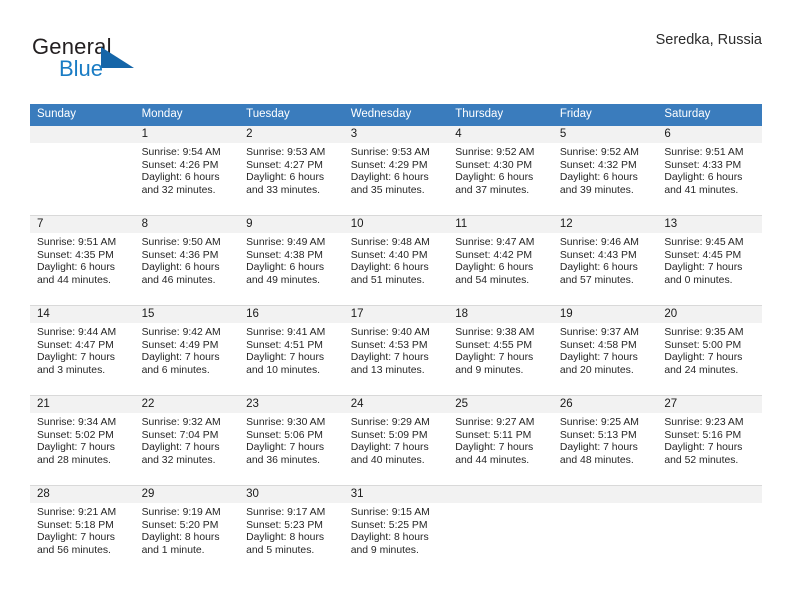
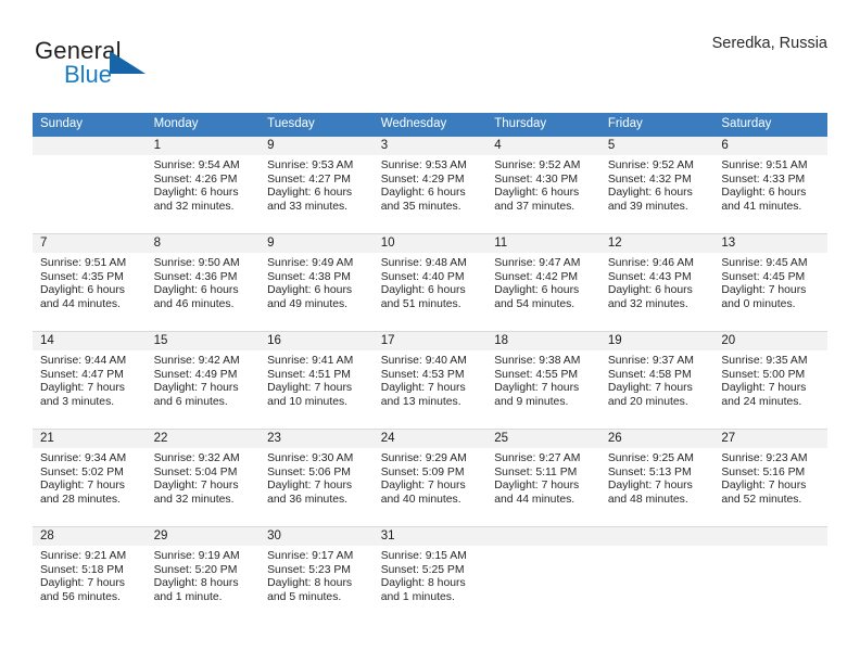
  General
  Blue
  Seredka, Russia
  Sunday	Monday	Tuesday	Wednesday	Thursday	Friday	Saturday
- 	1Sunrise: 9:54 AMSunset: 4:26 PMDaylight: 6 hoursand 32 minutes.	2Sunrise: 9:53 AMSunset: 4:27 PMDaylight: 6 hoursand 33 minutes.	3Sunrise: 9:53 AMSunset: 4:29 PMDaylight: 6 hoursand 35 minutes.	4Sunrise: 9:52 AMSunset: 4:30 PMDaylight: 6 hoursand 37 minutes.	5Sunrise: 9:52 AMSunset: 4:32 PMDaylight: 6 hoursand 39 minutes.	6Sunrise: 9:51 AMSunset: 4:33 PMDaylight: 6 hoursand 41 minutes.
+ 	1Sunrise: 9:54 AMSunset: 4:26 PMDaylight: 6 hoursand 32 minutes.	9Sunrise: 9:53 AMSunset: 4:27 PMDaylight: 6 hoursand 33 minutes.	3Sunrise: 9:53 AMSunset: 4:29 PMDaylight: 6 hoursand 35 minutes.	4Sunrise: 9:52 AMSunset: 4:30 PMDaylight: 6 hoursand 37 minutes.	5Sunrise: 9:52 AMSunset: 4:32 PMDaylight: 6 hoursand 39 minutes.	6Sunrise: 9:51 AMSunset: 4:33 PMDaylight: 6 hoursand 41 minutes.
- 7Sunrise: 9:51 AMSunset: 4:35 PMDaylight: 6 hoursand 44 minutes.	8Sunrise: 9:50 AMSunset: 4:36 PMDaylight: 6 hoursand 46 minutes.	9Sunrise: 9:49 AMSunset: 4:38 PMDaylight: 6 hoursand 49 minutes.	10Sunrise: 9:48 AMSunset: 4:40 PMDaylight: 6 hoursand 51 minutes.	11Sunrise: 9:47 AMSunset: 4:42 PMDaylight: 6 hoursand 54 minutes.	12Sunrise: 9:46 AMSunset: 4:43 PMDaylight: 6 hoursand 57 minutes.	13Sunrise: 9:45 AMSunset: 4:45 PMDaylight: 7 hoursand 0 minutes.
+ 7Sunrise: 9:51 AMSunset: 4:35 PMDaylight: 6 hoursand 44 minutes.	8Sunrise: 9:50 AMSunset: 4:36 PMDaylight: 6 hoursand 46 minutes.	9Sunrise: 9:49 AMSunset: 4:38 PMDaylight: 6 hoursand 49 minutes.	10Sunrise: 9:48 AMSunset: 4:40 PMDaylight: 6 hoursand 51 minutes.	11Sunrise: 9:47 AMSunset: 4:42 PMDaylight: 6 hoursand 54 minutes.	12Sunrise: 9:46 AMSunset: 4:43 PMDaylight: 6 hoursand 32 minutes.	13Sunrise: 9:45 AMSunset: 4:45 PMDaylight: 7 hoursand 0 minutes.
  14Sunrise: 9:44 AMSunset: 4:47 PMDaylight: 7 hoursand 3 minutes.	15Sunrise: 9:42 AMSunset: 4:49 PMDaylight: 7 hoursand 6 minutes.	16Sunrise: 9:41 AMSunset: 4:51 PMDaylight: 7 hoursand 10 minutes.	17Sunrise: 9:40 AMSunset: 4:53 PMDaylight: 7 hoursand 13 minutes.	18Sunrise: 9:38 AMSunset: 4:55 PMDaylight: 7 hoursand 9 minutes.	19Sunrise: 9:37 AMSunset: 4:58 PMDaylight: 7 hoursand 20 minutes.	20Sunrise: 9:35 AMSunset: 5:00 PMDaylight: 7 hoursand 24 minutes.
- 21Sunrise: 9:34 AMSunset: 5:02 PMDaylight: 7 hoursand 28 minutes.	22Sunrise: 9:32 AMSunset: 7:04 PMDaylight: 7 hoursand 32 minutes.	23Sunrise: 9:30 AMSunset: 5:06 PMDaylight: 7 hoursand 36 minutes.	24Sunrise: 9:29 AMSunset: 5:09 PMDaylight: 7 hoursand 40 minutes.	25Sunrise: 9:27 AMSunset: 5:11 PMDaylight: 7 hoursand 44 minutes.	26Sunrise: 9:25 AMSunset: 5:13 PMDaylight: 7 hoursand 48 minutes.	27Sunrise: 9:23 AMSunset: 5:16 PMDaylight: 7 hoursand 52 minutes.
+ 21Sunrise: 9:34 AMSunset: 5:02 PMDaylight: 7 hoursand 28 minutes.	22Sunrise: 9:32 AMSunset: 5:04 PMDaylight: 7 hoursand 32 minutes.	23Sunrise: 9:30 AMSunset: 5:06 PMDaylight: 7 hoursand 36 minutes.	24Sunrise: 9:29 AMSunset: 5:09 PMDaylight: 7 hoursand 40 minutes.	25Sunrise: 9:27 AMSunset: 5:11 PMDaylight: 7 hoursand 44 minutes.	26Sunrise: 9:25 AMSunset: 5:13 PMDaylight: 7 hoursand 48 minutes.	27Sunrise: 9:23 AMSunset: 5:16 PMDaylight: 7 hoursand 52 minutes.
- 28Sunrise: 9:21 AMSunset: 5:18 PMDaylight: 7 hoursand 56 minutes.	29Sunrise: 9:19 AMSunset: 5:20 PMDaylight: 8 hoursand 1 minute.	30Sunrise: 9:17 AMSunset: 5:23 PMDaylight: 8 hoursand 5 minutes.	31Sunrise: 9:15 AMSunset: 5:25 PMDaylight: 8 hoursand 9 minutes.
+ 28Sunrise: 9:21 AMSunset: 5:18 PMDaylight: 7 hoursand 56 minutes.	29Sunrise: 9:19 AMSunset: 5:20 PMDaylight: 8 hoursand 1 minute.	30Sunrise: 9:17 AMSunset: 5:23 PMDaylight: 8 hoursand 5 minutes.	31Sunrise: 9:15 AMSunset: 5:25 PMDaylight: 8 hoursand 1 minutes.
